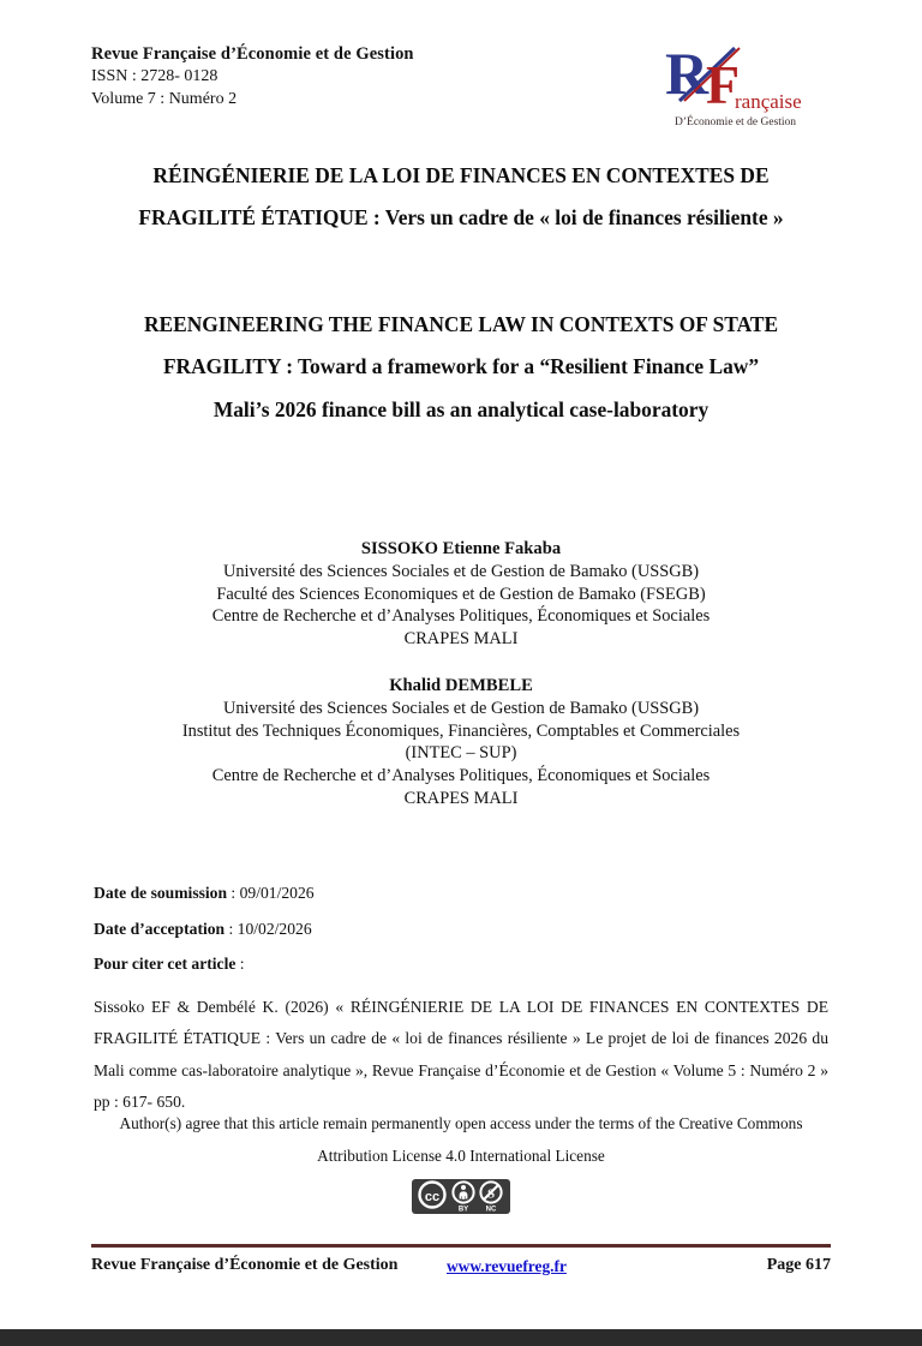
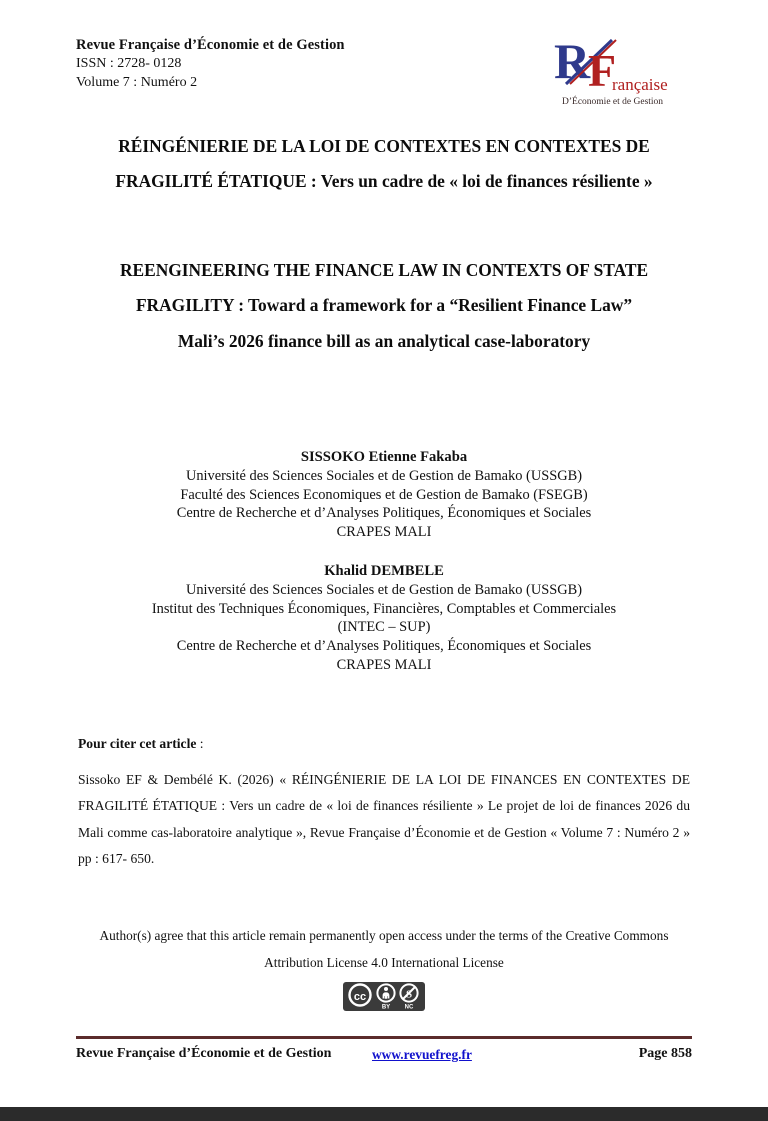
  Revue Française d’Économie et de Gestion
  ISSN : 2728- 0128
  Volume 7 : Numéro 2
  R
  F
  rançaise
  D’Économie et de Gestion
- RÉINGÉNIERIE DE LA LOI DE FINANCES EN CONTEXTES DE
+ RÉINGÉNIERIE DE LA LOI DE CONTEXTES EN CONTEXTES DE
  FRAGILITÉ ÉTATIQUE : Vers un cadre de « loi de finances résiliente »
  REENGINEERING THE FINANCE LAW IN CONTEXTS OF STATE
  FRAGILITY : Toward a framework for a “Resilient Finance Law”
  Mali’s 2026 finance bill as an analytical case-laboratory
  SISSOKO Etienne Fakaba
  Université des Sciences Sociales et de Gestion de Bamako (USSGB)
  Faculté des Sciences Economiques et de Gestion de Bamako (FSEGB)
  Centre de Recherche et d’Analyses Politiques, Économiques et Sociales
  CRAPES MALI
  Khalid DEMBELE
  Université des Sciences Sociales et de Gestion de Bamako (USSGB)
  Institut des Techniques Économiques, Financières, Comptables et Commerciales
  (INTEC – SUP)
  Centre de Recherche et d’Analyses Politiques, Économiques et Sociales
  CRAPES MALI
- Date de soumission : 09/01/2026
- Date d’acceptation : 10/02/2026
  Pour citer cet article :
- Sissoko EF & Dembélé K. (2026) « RÉINGÉNIERIE DE LA LOI DE FINANCES EN CONTEXTES DE FRAGILITÉ ÉTATIQUE : Vers un cadre de « loi de finances résiliente » Le projet de loi de finances 2026 du Mali comme cas-laboratoire analytique », Revue Française d’Économie et de Gestion « Volume 5 : Numéro 2 » pp : 617- 650.
+ Sissoko EF & Dembélé K. (2026) « RÉINGÉNIERIE DE LA LOI DE FINANCES EN CONTEXTES DE FRAGILITÉ ÉTATIQUE : Vers un cadre de « loi de finances résiliente » Le projet de loi de finances 2026 du Mali comme cas-laboratoire analytique », Revue Française d’Économie et de Gestion « Volume 7 : Numéro 2 » pp : 617- 650.
  Author(s) agree that this article remain permanently open access under the terms of the Creative Commons
  Attribution License 4.0 International License
  cc
  S
  Revue Française d’Économie et de Gestion
  www.revuefreg.fr
- Page 617
+ Page 858
